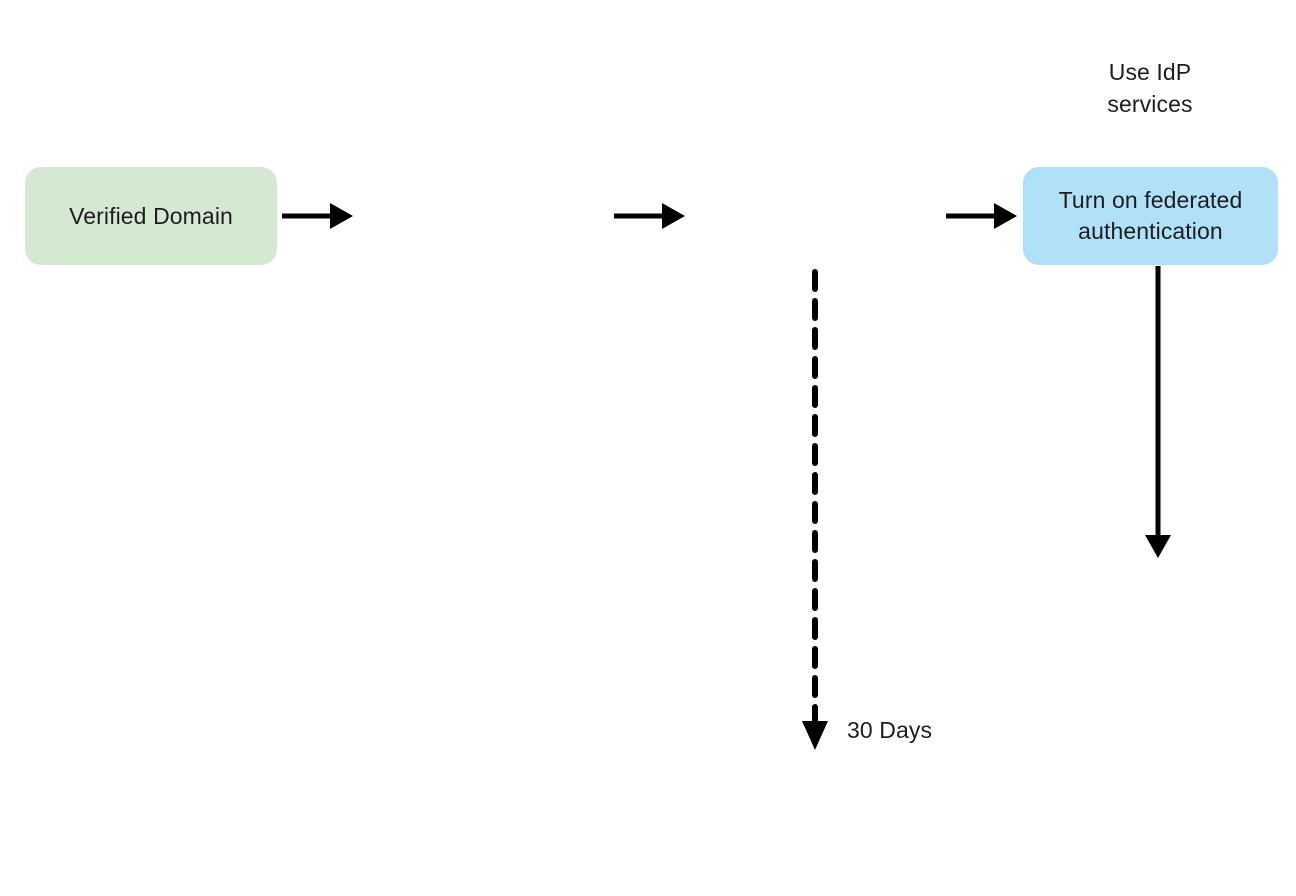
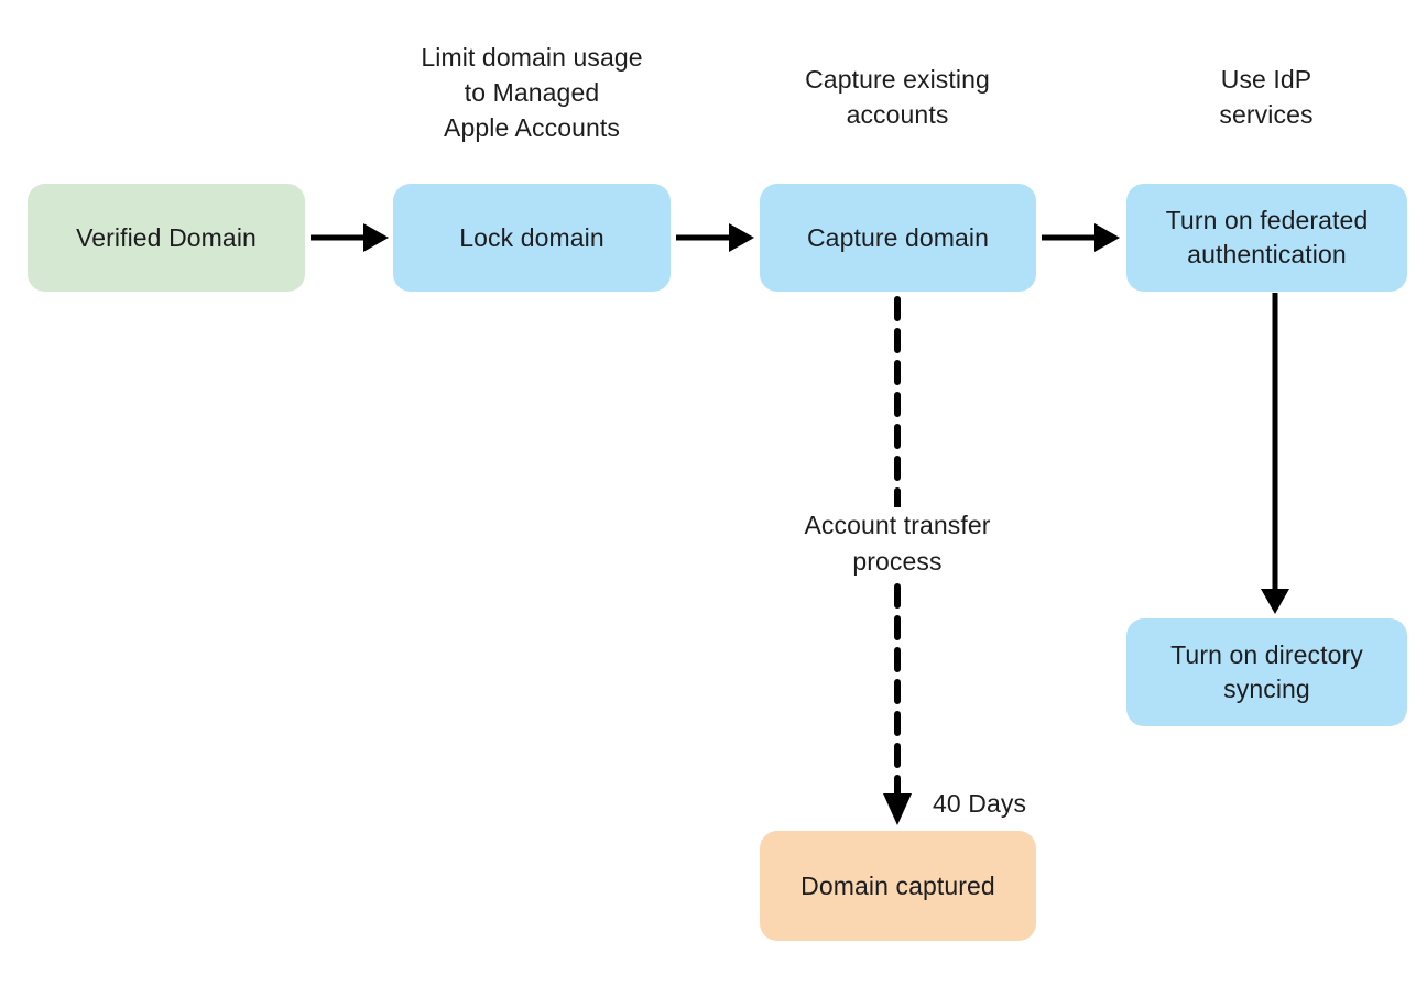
+ Limit domain usage
+ to Managed
+ Apple Accounts
+ Capture existing
+ accounts
  Use IdP
  services
  Verified Domain
+ Lock domain
+ Capture domain
  Turn on federated
  authentication
+ Turn on directory
+ syncing
+ Domain captured
+ Account transfer
+ process
- 30 Days
+ 40 Days
